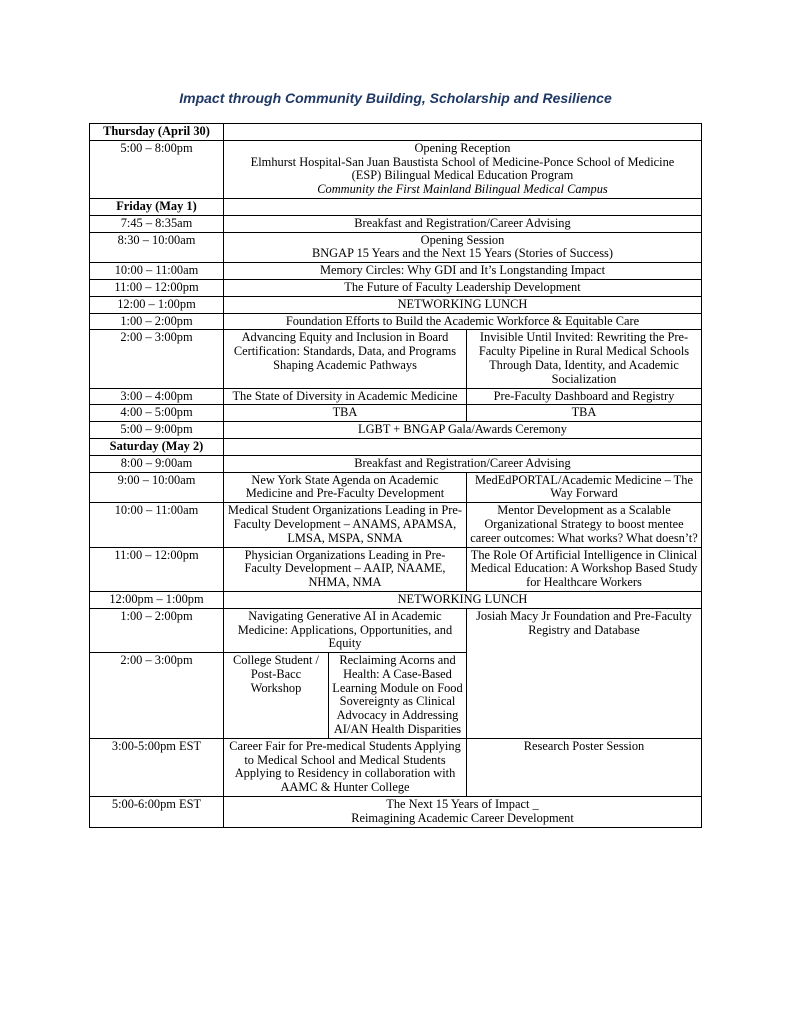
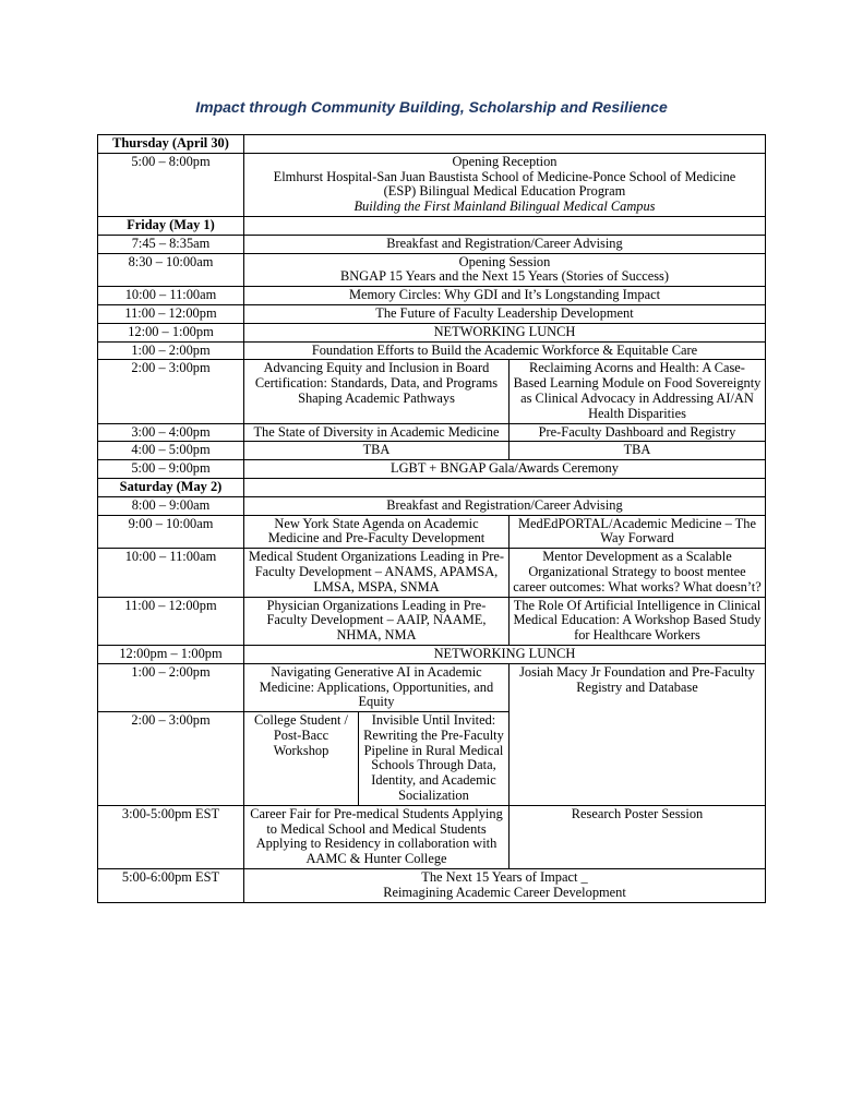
  Impact through Community Building, Scholarship and Resilience
  Thursday (April 30)
- 5:00 – 8:00pm	Opening ReceptionElmhurst Hospital-San Juan Baustista School of Medicine-Ponce School of Medicine(ESP) Bilingual Medical Education ProgramCommunity the First Mainland Bilingual Medical Campus
+ 5:00 – 8:00pm	Opening ReceptionElmhurst Hospital-San Juan Baustista School of Medicine-Ponce School of Medicine(ESP) Bilingual Medical Education ProgramBuilding the First Mainland Bilingual Medical Campus
  Friday (May 1)
  7:45 – 8:35am	Breakfast and Registration/Career Advising
  8:30 – 10:00am	Opening SessionBNGAP 15 Years and the Next 15 Years (Stories of Success)
  10:00 – 11:00am	Memory Circles: Why GDI and It’s Longstanding Impact
  11:00 – 12:00pm	The Future of Faculty Leadership Development
  12:00 – 1:00pm	NETWORKING LUNCH
  1:00 – 2:00pm	Foundation Efforts to Build the Academic Workforce & Equitable Care
- 2:00 – 3:00pm	Advancing Equity and Inclusion in Board Certification: Standards, Data, and Programs Shaping Academic Pathways	Invisible Until Invited: Rewriting the Pre-Faculty Pipeline in Rural Medical Schools Through Data, Identity, and Academic Socialization
+ 2:00 – 3:00pm	Advancing Equity and Inclusion in Board Certification: Standards, Data, and Programs Shaping Academic Pathways	Reclaiming Acorns and Health: A Case-Based Learning Module on Food Sovereignty as Clinical Advocacy in Addressing AI/AN Health Disparities
  3:00 – 4:00pm	The State of Diversity in Academic Medicine	Pre-Faculty Dashboard and Registry
  4:00 – 5:00pm	TBA	TBA
  5:00 – 9:00pm	LGBT + BNGAP Gala/Awards Ceremony
  Saturday (May 2)
  8:00 – 9:00am	Breakfast and Registration/Career Advising
  9:00 – 10:00am	New York State Agenda on Academic Medicine and Pre-Faculty Development	MedEdPORTAL/Academic Medicine – The Way Forward
  10:00 – 11:00am	Medical Student Organizations Leading in Pre-Faculty Development – ANAMS, APAMSA, LMSA, MSPA, SNMA	Mentor Development as a Scalable Organizational Strategy to boost mentee career outcomes: What works? What doesn’t?
  11:00 – 12:00pm	Physician Organizations Leading in Pre-Faculty Development – AAIP, NAAME, NHMA, NMA	The Role Of Artificial Intelligence in Clinical Medical Education: A Workshop Based Study for Healthcare Workers
  12:00pm – 1:00pm	NETWORKING LUNCH
  1:00 – 2:00pm	Navigating Generative AI in Academic Medicine: Applications, Opportunities, and Equity	Josiah Macy Jr Foundation and Pre-Faculty Registry and Database
- 2:00 – 3:00pm	College Student / Post-Bacc Workshop	Reclaiming Acorns and Health: A Case-Based Learning Module on Food Sovereignty as Clinical Advocacy in Addressing AI/AN Health Disparities
+ 2:00 – 3:00pm	College Student / Post-Bacc Workshop	Invisible Until Invited: Rewriting the Pre-Faculty Pipeline in Rural Medical Schools Through Data, Identity, and Academic Socialization
  3:00-5:00pm EST	Career Fair for Pre-medical Students Applying to Medical School and Medical Students Applying to Residency in collaboration with AAMC & Hunter College	Research Poster Session
  5:00-6:00pm EST	The Next 15 Years of Impact _Reimagining Academic Career Development
